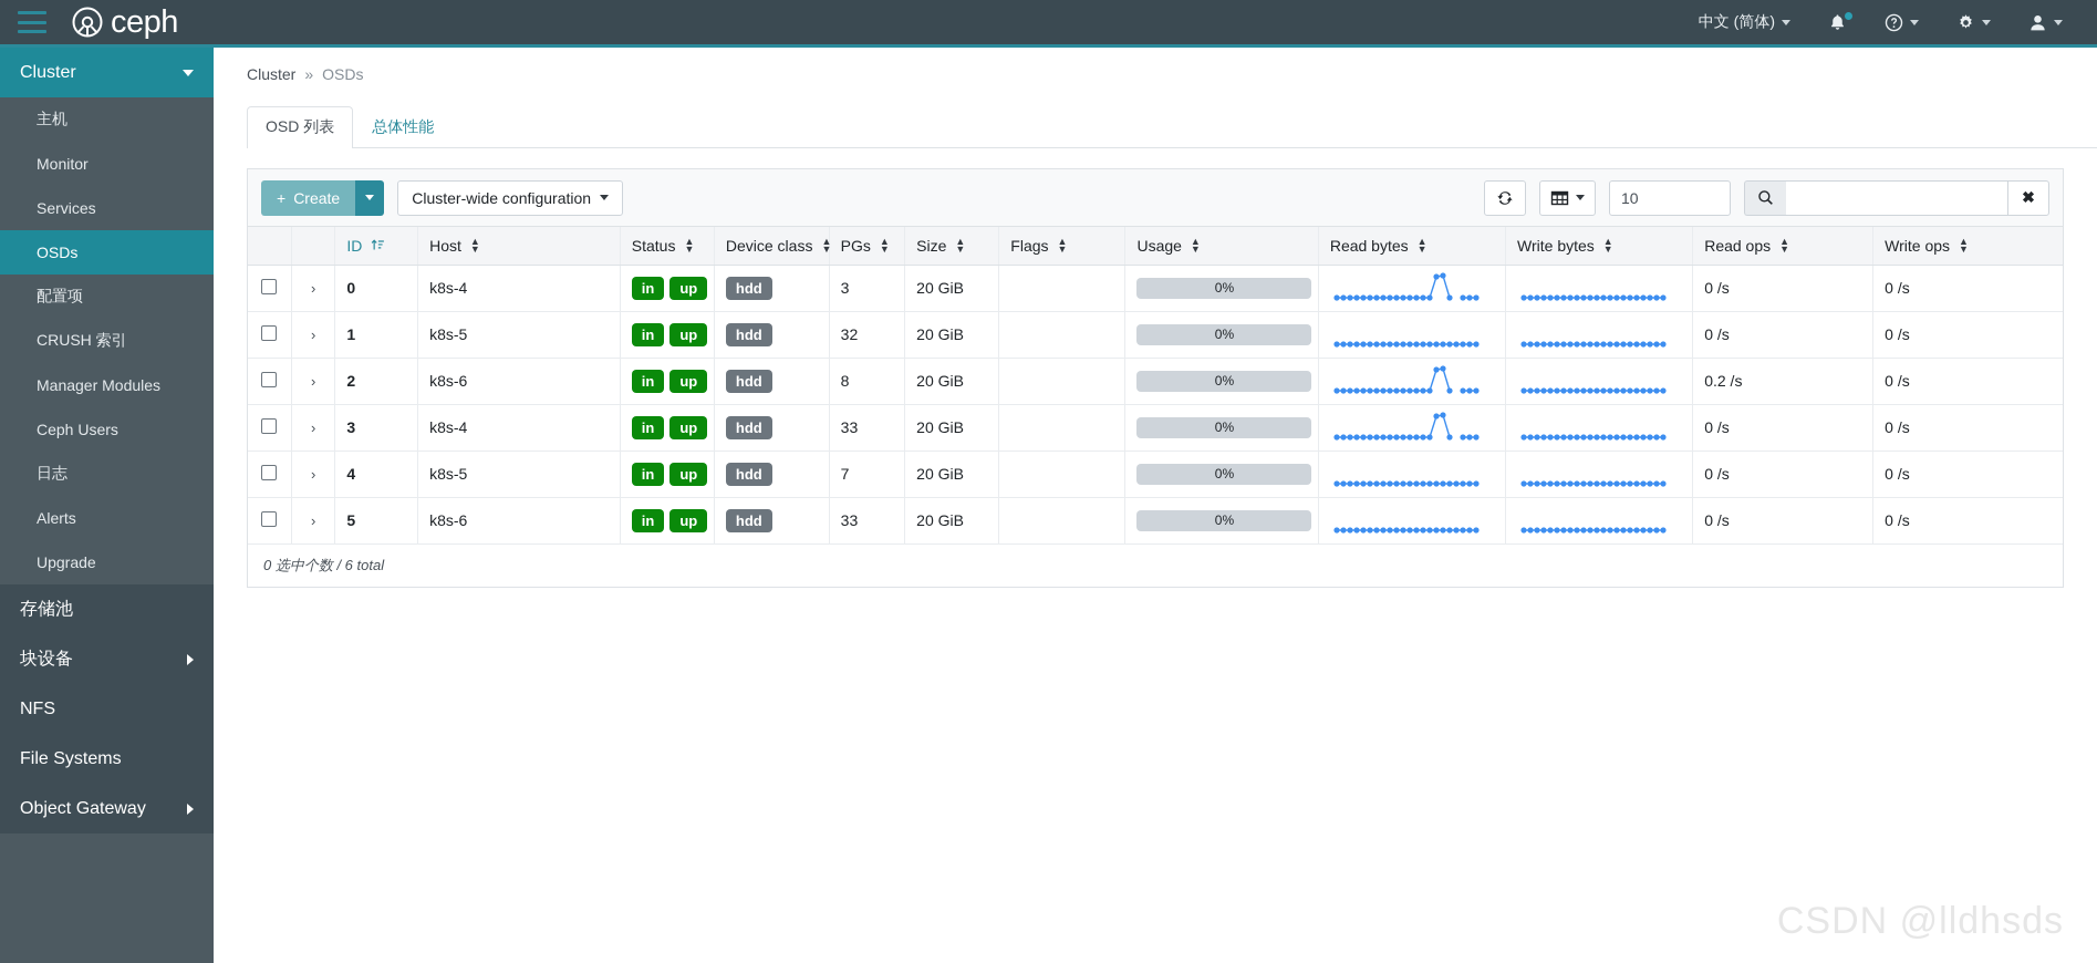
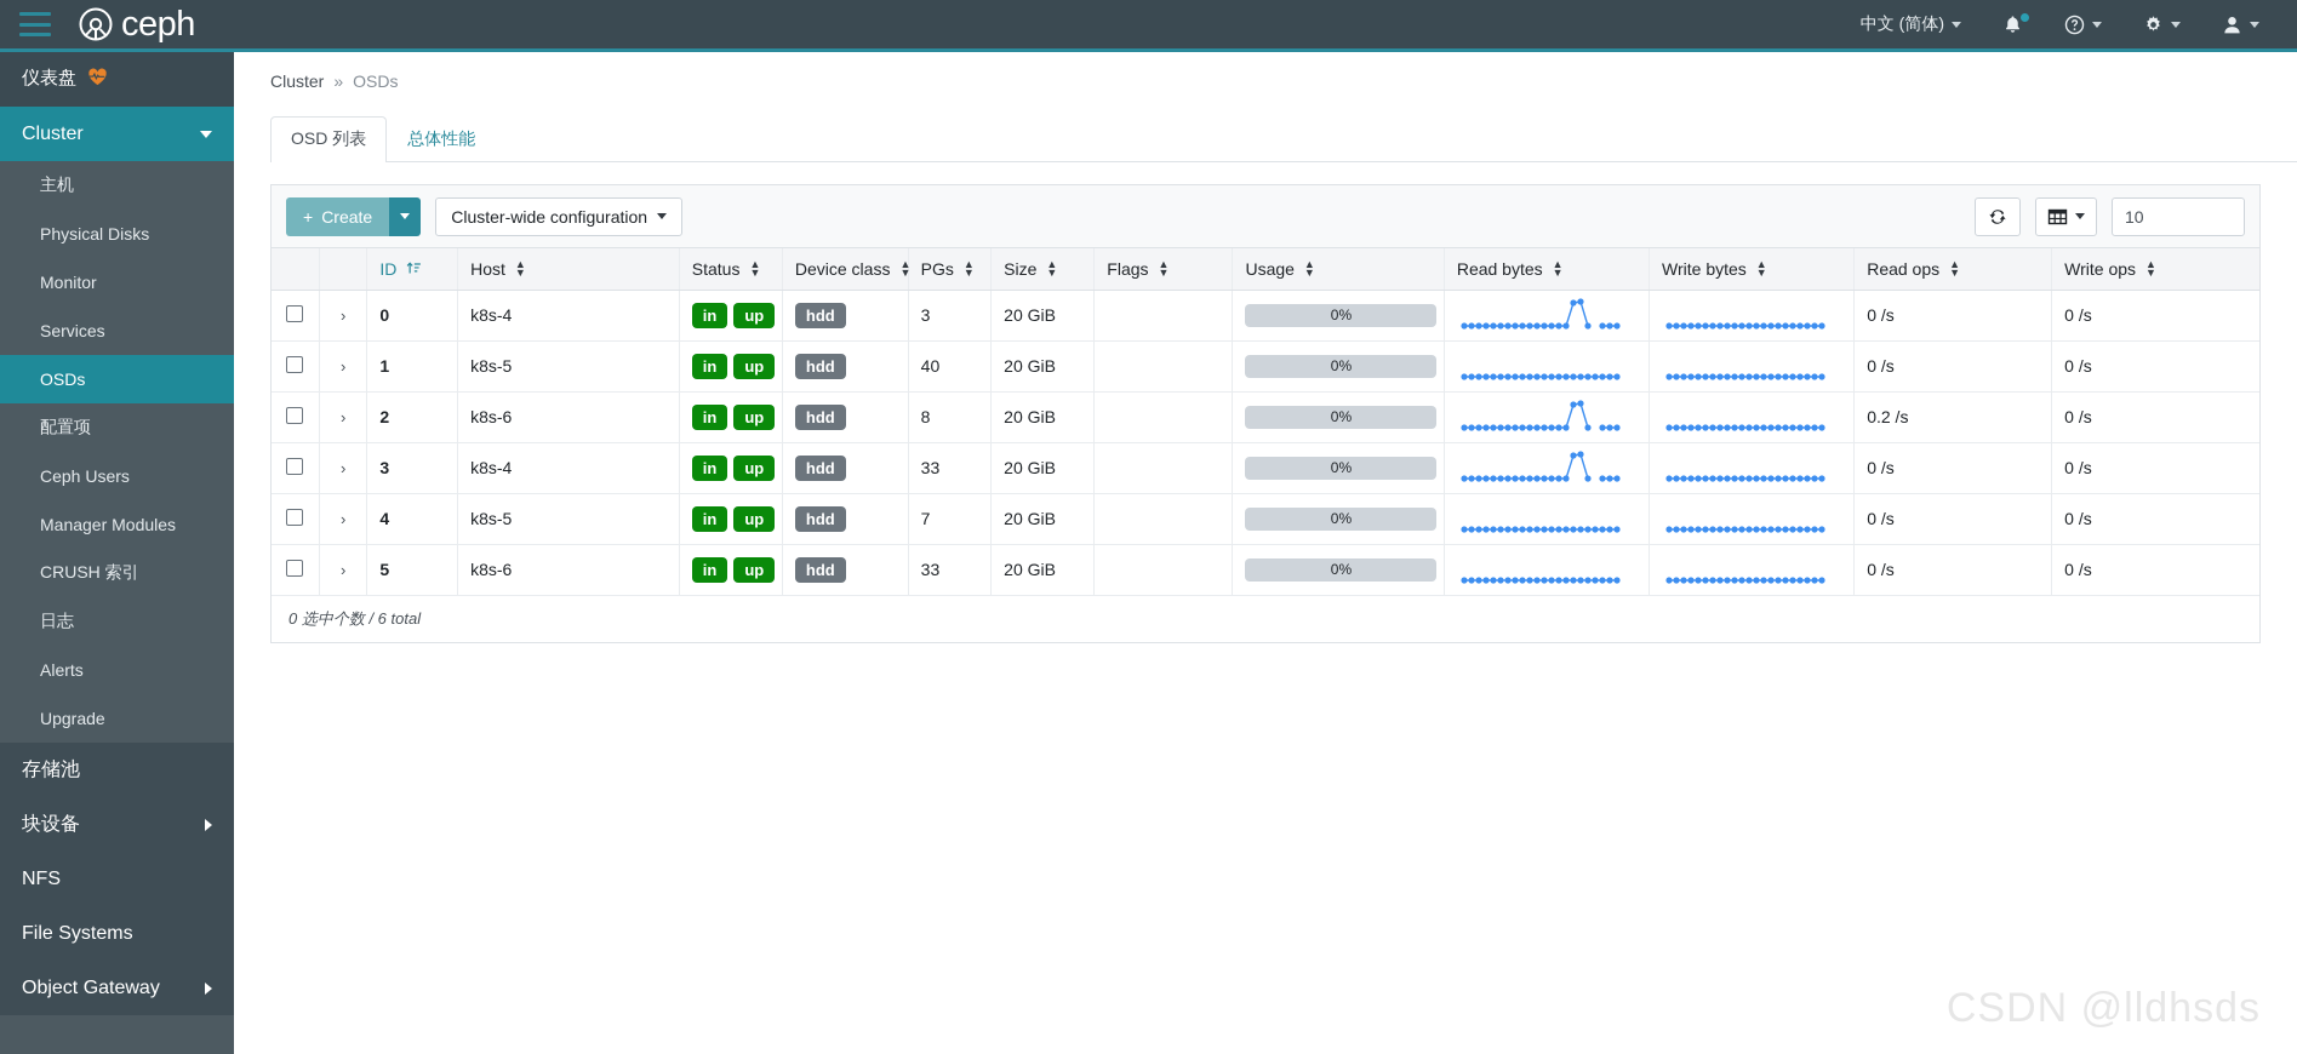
  ceph
  中文 (简体)
+ 仪表盘
  Cluster
  主机
+ Physical Disks
  Monitor
  Services
  OSDs
  配置项
- CRUSH 索引
+ Ceph Users
  Manager Modules
- Ceph Users
+ CRUSH 索引
  日志
  Alerts
  Upgrade
  存储池
  块设备
  NFS
  File Systems
  Object Gateway
  Cluster
  »
  OSDs
  OSD 列表
  总体性能
  +
  Create
  Cluster-wide configuration
  10
- ✖
  		ID	Host ▲▼	Status ▲▼	Device class ▲▼	PGs ▲▼	Size ▲▼	Flags ▲▼	Usage ▲▼	Read bytes ▲▼	Write bytes ▲▼	Read ops ▲▼	Write ops ▲▼
  	›	0	k8s-4	in up	hdd	3	20 GiB		0%			0 /s	0 /s
- 	›	1	k8s-5	in up	hdd	32	20 GiB		0%			0 /s	0 /s
+ 	›	1	k8s-5	in up	hdd	40	20 GiB		0%			0 /s	0 /s
  	›	2	k8s-6	in up	hdd	8	20 GiB		0%			0.2 /s	0 /s
  	›	3	k8s-4	in up	hdd	33	20 GiB		0%			0 /s	0 /s
  	›	4	k8s-5	in up	hdd	7	20 GiB		0%			0 /s	0 /s
  	›	5	k8s-6	in up	hdd	33	20 GiB		0%			0 /s	0 /s
  0 选中个数 / 6 total
  CSDN @lldhsds
